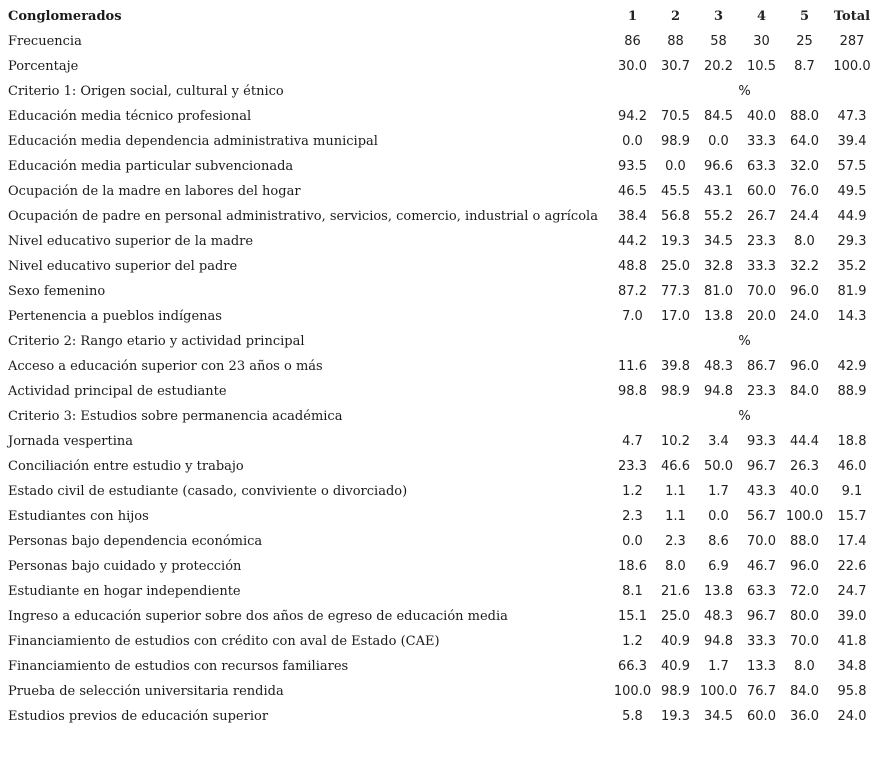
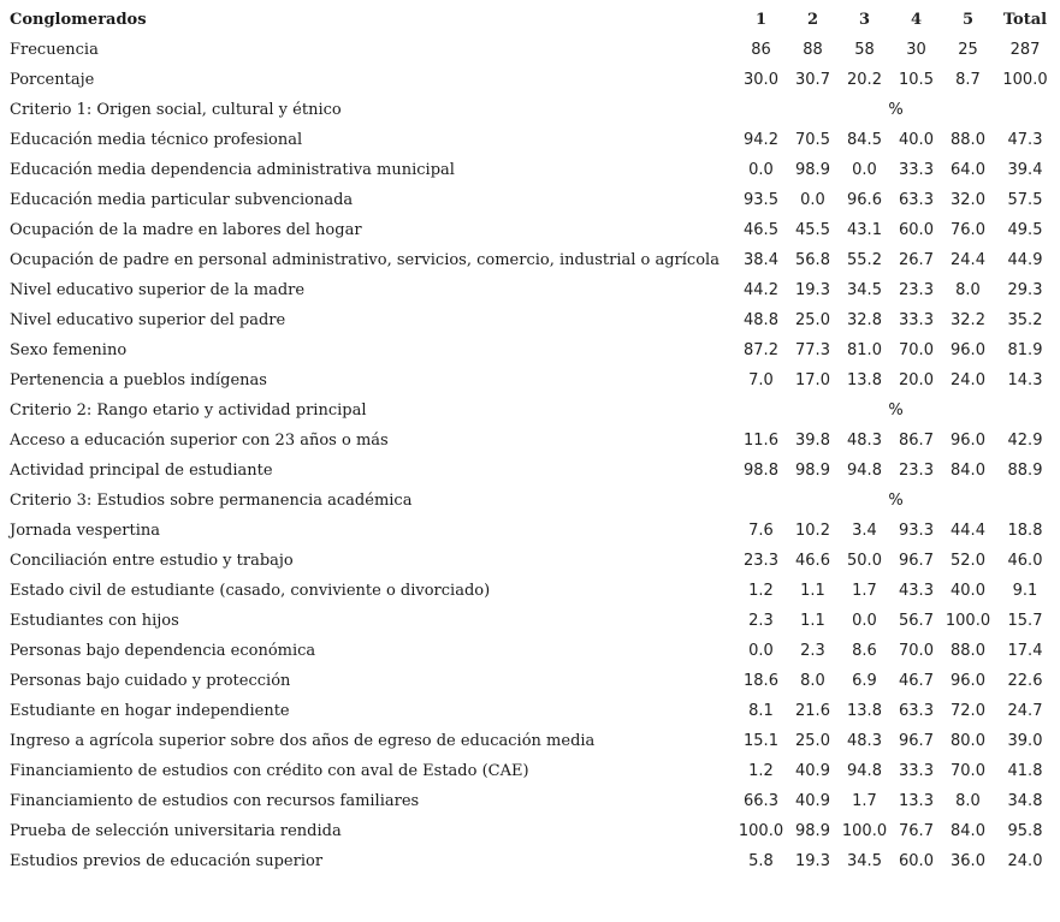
  Conglomerados	1	2	3	4	5	Total
  Frecuencia	86	88	58	30	25	287
  Porcentaje	30.0	30.7	20.2	10.5	8.7	100.0
  Criterio 1: Origen social, cultural y étnico	%
  Educación media técnico profesional	94.2	70.5	84.5	40.0	88.0	47.3
  Educación media dependencia administrativa municipal	0.0	98.9	0.0	33.3	64.0	39.4
  Educación media particular subvencionada	93.5	0.0	96.6	63.3	32.0	57.5
  Ocupación de la madre en labores del hogar	46.5	45.5	43.1	60.0	76.0	49.5
  Ocupación de padre en personal administrativo, servicios, comercio, industrial o agrícola	38.4	56.8	55.2	26.7	24.4	44.9
  Nivel educativo superior de la madre	44.2	19.3	34.5	23.3	8.0	29.3
  Nivel educativo superior del padre	48.8	25.0	32.8	33.3	32.2	35.2
  Sexo femenino	87.2	77.3	81.0	70.0	96.0	81.9
  Pertenencia a pueblos indígenas	7.0	17.0	13.8	20.0	24.0	14.3
  Criterio 2: Rango etario y actividad principal	%
  Acceso a educación superior con 23 años o más	11.6	39.8	48.3	86.7	96.0	42.9
  Actividad principal de estudiante	98.8	98.9	94.8	23.3	84.0	88.9
  Criterio 3: Estudios sobre permanencia académica	%
- Jornada vespertina	4.7	10.2	3.4	93.3	44.4	18.8
+ Jornada vespertina	7.6	10.2	3.4	93.3	44.4	18.8
- Conciliación entre estudio y trabajo	23.3	46.6	50.0	96.7	26.3	46.0
+ Conciliación entre estudio y trabajo	23.3	46.6	50.0	96.7	52.0	46.0
  Estado civil de estudiante (casado, conviviente o divorciado)	1.2	1.1	1.7	43.3	40.0	9.1
  Estudiantes con hijos	2.3	1.1	0.0	56.7	100.0	15.7
  Personas bajo dependencia económica	0.0	2.3	8.6	70.0	88.0	17.4
  Personas bajo cuidado y protección	18.6	8.0	6.9	46.7	96.0	22.6
  Estudiante en hogar independiente	8.1	21.6	13.8	63.3	72.0	24.7
- Ingreso a educación superior sobre dos años de egreso de educación media	15.1	25.0	48.3	96.7	80.0	39.0
+ Ingreso a agrícola superior sobre dos años de egreso de educación media	15.1	25.0	48.3	96.7	80.0	39.0
  Financiamiento de estudios con crédito con aval de Estado (CAE)	1.2	40.9	94.8	33.3	70.0	41.8
  Financiamiento de estudios con recursos familiares	66.3	40.9	1.7	13.3	8.0	34.8
  Prueba de selección universitaria rendida	100.0	98.9	100.0	76.7	84.0	95.8
  Estudios previos de educación superior	5.8	19.3	34.5	60.0	36.0	24.0
